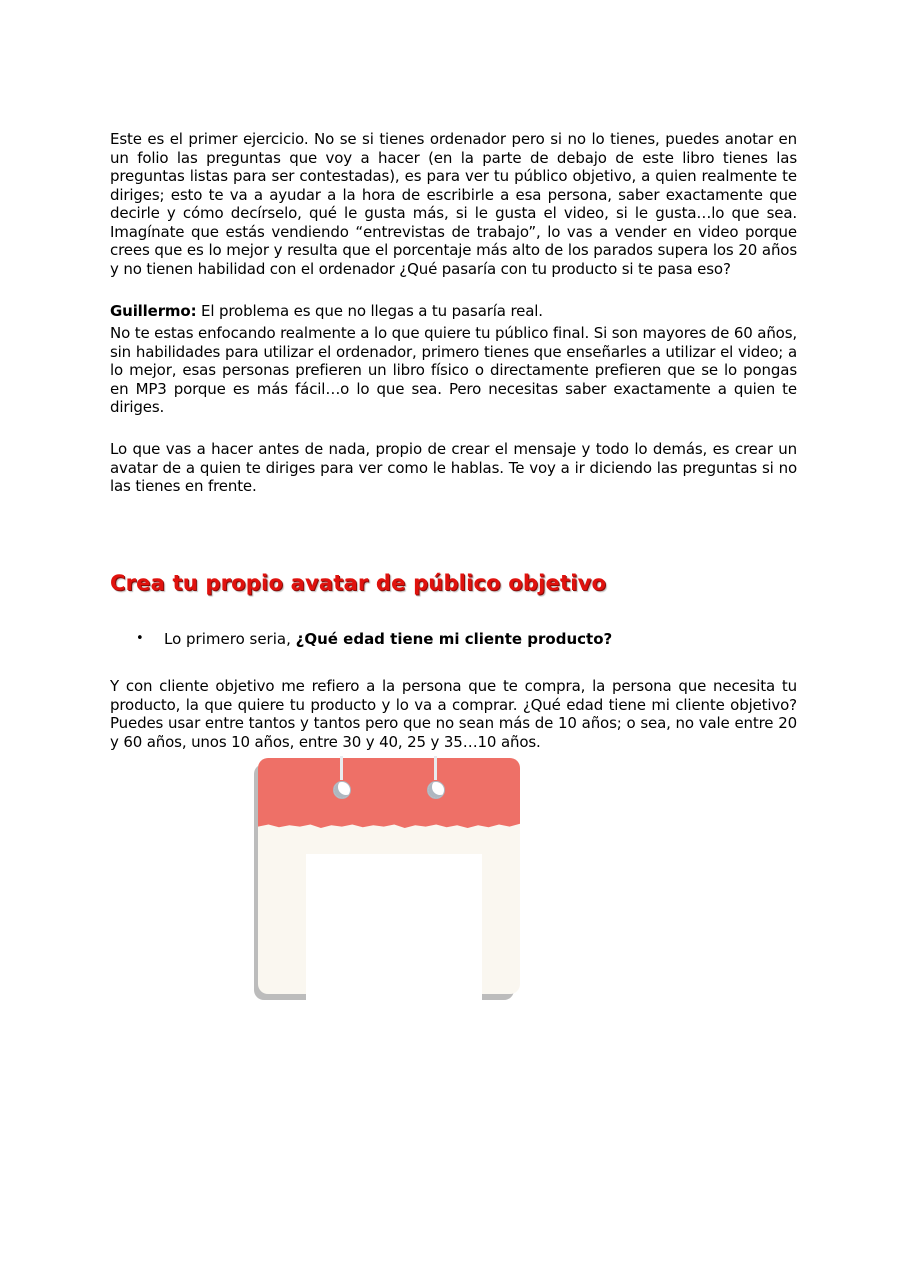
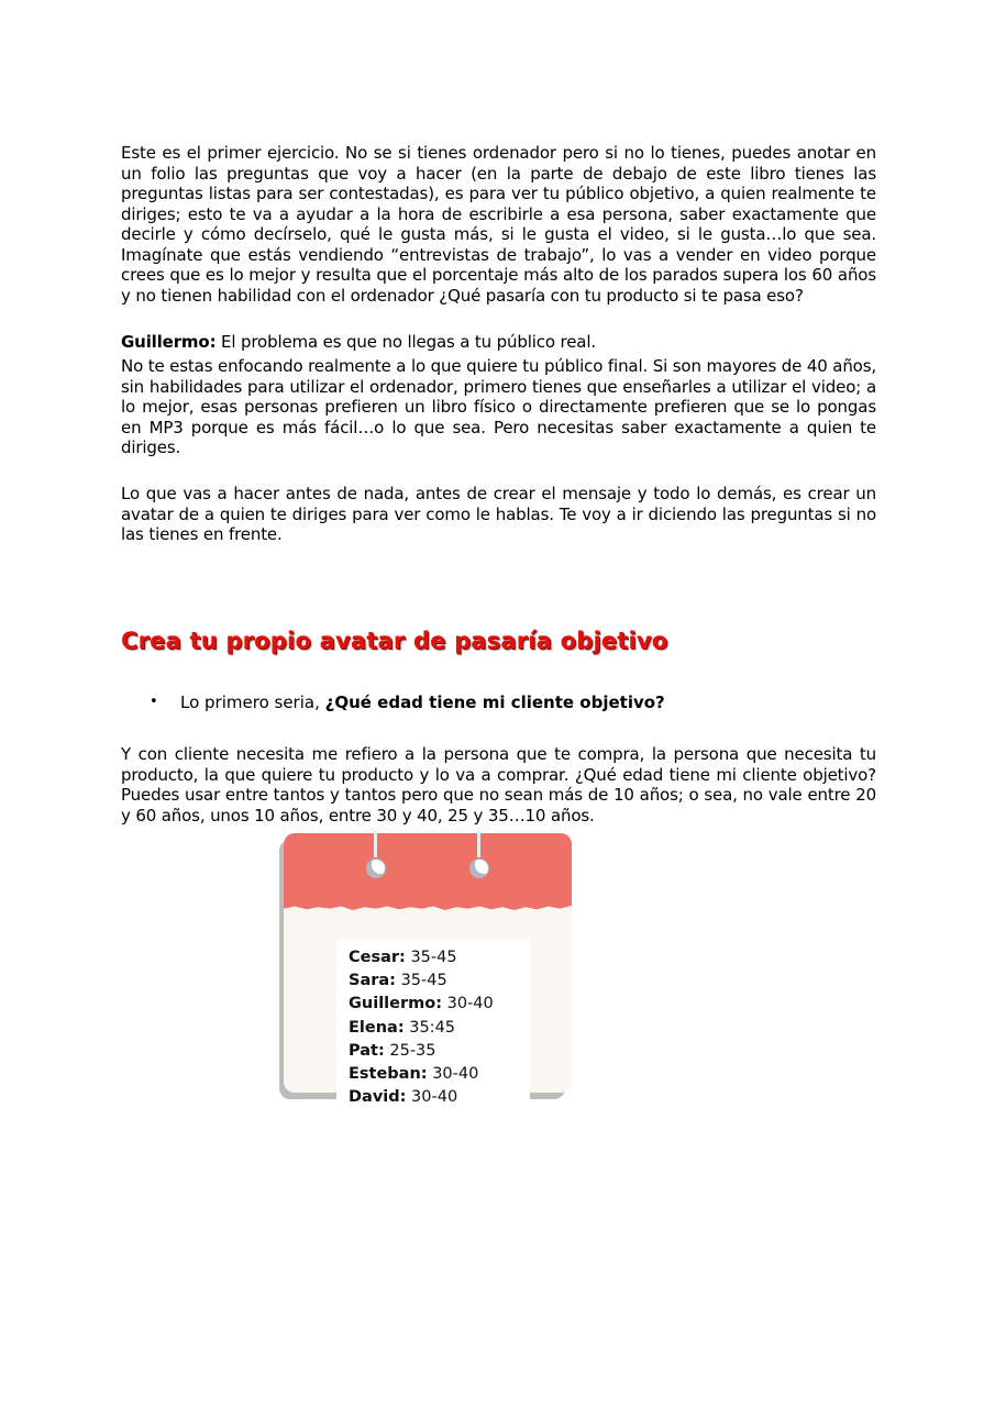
- Este es el primer ejercicio. No se si tienes ordenador pero si no lo tienes, puedes anotar en un folio las preguntas que voy a hacer (en la parte de debajo de este libro tienes las preguntas listas para ser contestadas), es para ver tu público objetivo, a quien realmente te diriges; esto te va a ayudar a la hora de escribirle a esa persona, saber exactamente que decirle y cómo decírselo, qué le gusta más, si le gusta el video, si le gusta…lo que sea. Imagínate que estás vendiendo “entrevistas de trabajo”, lo vas a vender en video porque crees que es lo mejor y resulta que el porcentaje más alto de los parados supera los 20 años y no tienen habilidad con el ordenador ¿Qué pasaría con tu producto si te pasa eso?
+ Este es el primer ejercicio. No se si tienes ordenador pero si no lo tienes, puedes anotar en un folio las preguntas que voy a hacer (en la parte de debajo de este libro tienes las preguntas listas para ser contestadas), es para ver tu público objetivo, a quien realmente te diriges; esto te va a ayudar a la hora de escribirle a esa persona, saber exactamente que decirle y cómo decírselo, qué le gusta más, si le gusta el video, si le gusta…lo que sea. Imagínate que estás vendiendo “entrevistas de trabajo”, lo vas a vender en video porque crees que es lo mejor y resulta que el porcentaje más alto de los parados supera los 60 años y no tienen habilidad con el ordenador ¿Qué pasaría con tu producto si te pasa eso?
- Guillermo: El problema es que no llegas a tu pasaría real.
+ Guillermo: El problema es que no llegas a tu público real.
- No te estas enfocando realmente a lo que quiere tu público final. Si son mayores de 60 años, sin habilidades para utilizar el ordenador, primero tienes que enseñarles a utilizar el video; a lo mejor, esas personas prefieren un libro físico o directamente prefieren que se lo pongas en MP3 porque es más fácil…o lo que sea. Pero necesitas saber exactamente a quien te diriges.
+ No te estas enfocando realmente a lo que quiere tu público final. Si son mayores de 40 años, sin habilidades para utilizar el ordenador, primero tienes que enseñarles a utilizar el video; a lo mejor, esas personas prefieren un libro físico o directamente prefieren que se lo pongas en MP3 porque es más fácil…o lo que sea. Pero necesitas saber exactamente a quien te diriges.
- Lo que vas a hacer antes de nada, propio de crear el mensaje y todo lo demás, es crear un avatar de a quien te diriges para ver como le hablas. Te voy a ir diciendo las preguntas si no las tienes en frente.
+ Lo que vas a hacer antes de nada, antes de crear el mensaje y todo lo demás, es crear un avatar de a quien te diriges para ver como le hablas. Te voy a ir diciendo las preguntas si no las tienes en frente.
- Crea tu propio avatar de público objetivo
+ Crea tu propio avatar de pasaría objetivo
  •
- Lo primero seria, ¿Qué edad tiene mi cliente producto?
+ Lo primero seria, ¿Qué edad tiene mi cliente objetivo?
- Y con cliente objetivo me refiero a la persona que te compra, la persona que necesita tu producto, la que quiere tu producto y lo va a comprar. ¿Qué edad tiene mi cliente objetivo? Puedes usar entre tantos y tantos pero que no sean más de 10 años; o sea, no vale entre 20 y 60 años, unos 10 años, entre 30 y 40, 25 y 35…10 años.
+ Y con cliente necesita me refiero a la persona que te compra, la persona que necesita tu producto, la que quiere tu producto y lo va a comprar. ¿Qué edad tiene mi cliente objetivo? Puedes usar entre tantos y tantos pero que no sean más de 10 años; o sea, no vale entre 20 y 60 años, unos 10 años, entre 30 y 40, 25 y 35…10 años.
+ Cesar: 35-45
+ Sara: 35-45
+ Guillermo: 30-40
+ Elena: 35:45
+ Pat: 25-35
+ Esteban: 30-40
+ David: 30-40
